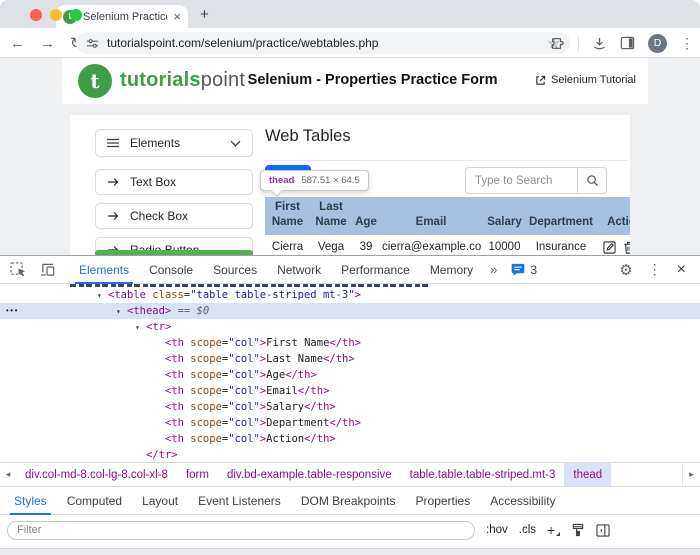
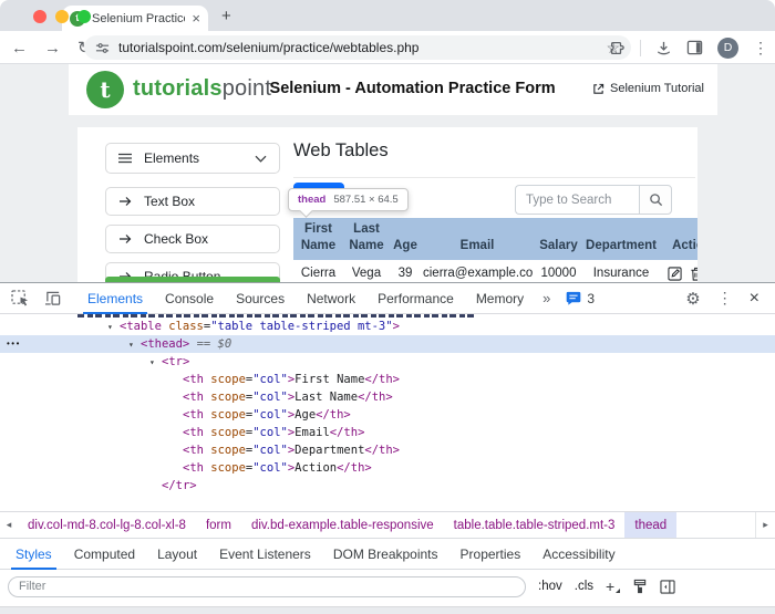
  ×
  +
  ←
  →
  tutorialspoint.com/selenium/practice/webtables.php
  D
  ⋮
  t
  tutorialspoint
- Selenium - Properties Practice Form
+ Selenium - Automation Practice Form
  Selenium Tutorial
  Elements
  Text Box
  Check Box
  Web Tables
  thead
  587.51 × 64.5
  Type to Search
  First Name
  Last Name
  Age
  Email
  Salary
  Department
  Cierra
  Vega
  39
  cierra@example.co
  10000
  Insurance
  Elements
  Console
  Sources
  Network
  Performance
  Memory
  »
  3
  ⚙
  ⋮
  ×
  ▾ <table class="table table-striped mt-3">
  •••
  ▾ <thead> == $0
  ▾ <tr>
  <th scope="col">First Name</th>
  <th scope="col">Last Name</th>
  <th scope="col">Age</th>
  <th scope="col">Email</th>
- <th scope="col">Salary</th>
  <th scope="col">Department</th>
  <th scope="col">Action</th>
  </tr>
  ◂
  div.col-md-8.col-lg-8.col-xl-8
  form
  div.bd-example.table-responsive
  table.table.table-striped.mt-3
  thead
  ▸
  Styles
  Computed
  Layout
  Event Listeners
  DOM Breakpoints
  Properties
  Accessibility
  Filter
  :hov
  .cls
  +
